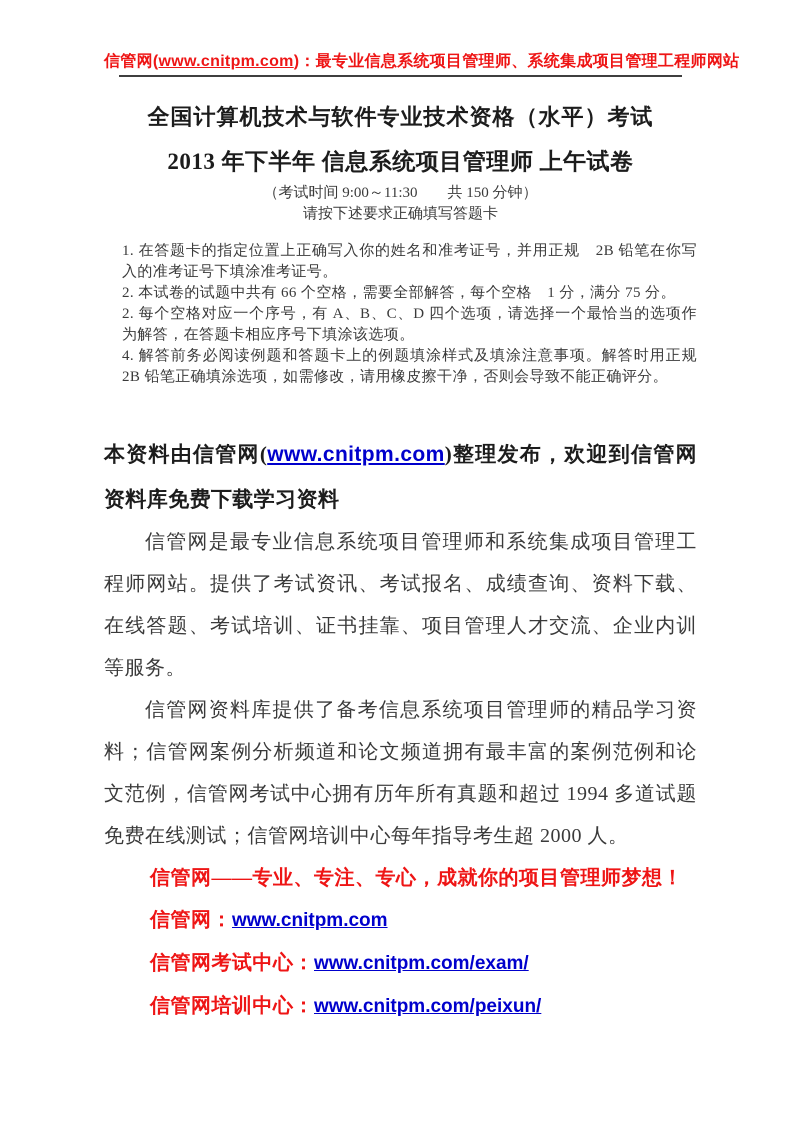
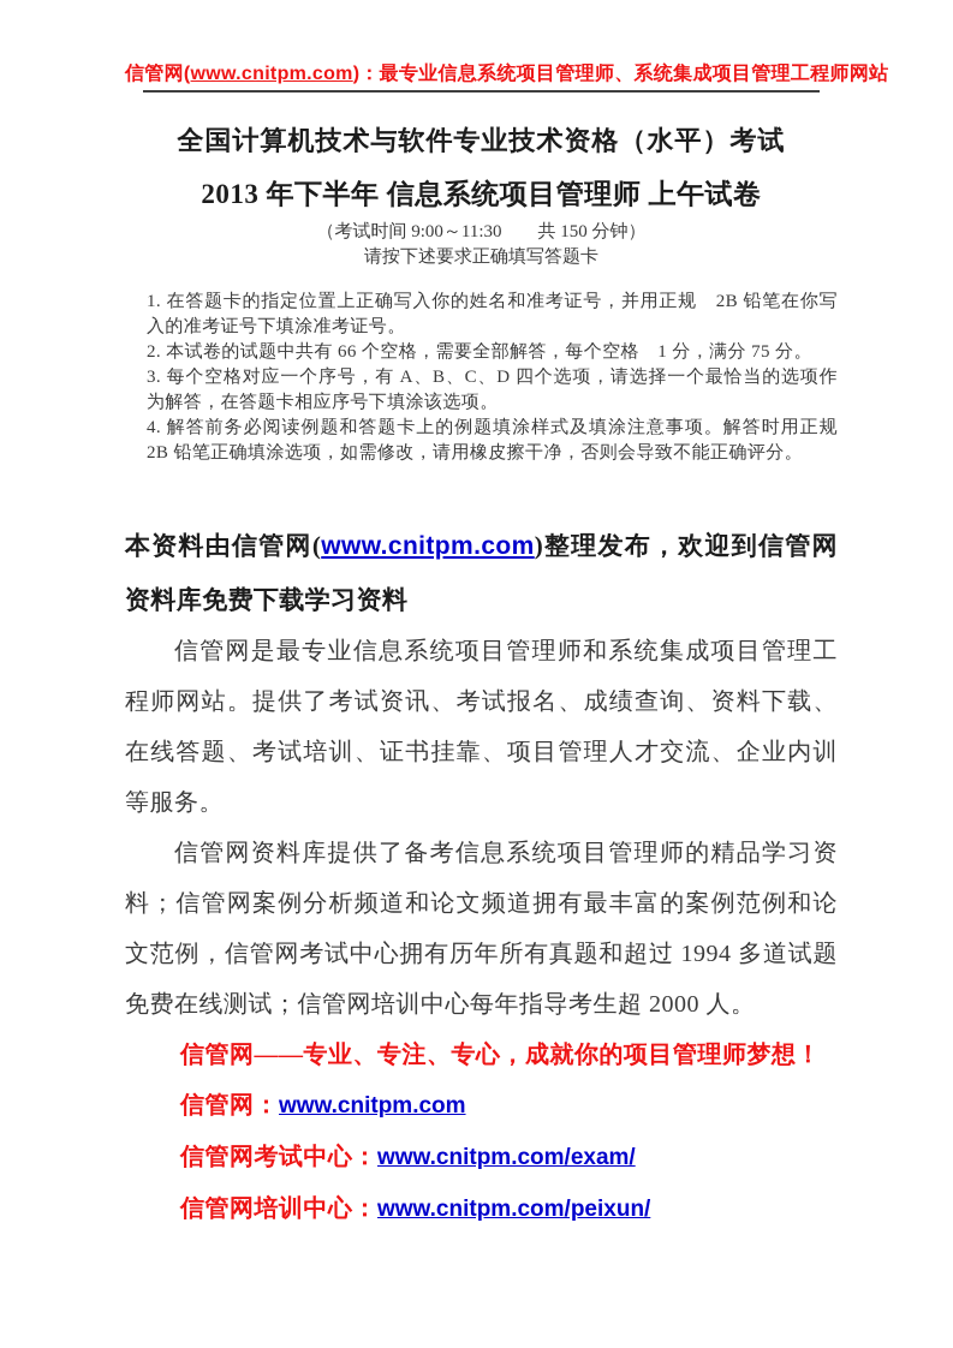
  信管网(www.cnitpm.com)：最专业信息系统项目管理师、系统集成项目管理工程师网站
  全国计算机技术与软件专业技术资格（水平）考试
  2013 年下半年 信息系统项目管理师 上午试卷
  （考试时间 9:00～11:30 共 150 分钟）
  请按下述要求正确填写答题卡
  1. 在答题卡的指定位置上正确写入你的姓名和准考证号，并用正规 2B 铅笔在你写入的准考证号下填涂准考证号。
  2. 本试卷的试题中共有 66 个空格，需要全部解答，每个空格 1 分，满分 75 分。
- 2. 每个空格对应一个序号，有 A、B、C、D 四个选项，请选择一个最恰当的选项作为解答，在答题卡相应序号下填涂该选项。
+ 3. 每个空格对应一个序号，有 A、B、C、D 四个选项，请选择一个最恰当的选项作为解答，在答题卡相应序号下填涂该选项。
  4. 解答前务必阅读例题和答题卡上的例题填涂样式及填涂注意事项。解答时用正规 2B 铅笔正确填涂选项，如需修改，请用橡皮擦干净，否则会导致不能正确评分。
  本资料由信管网(www.cnitpm.com)整理发布，欢迎到信管网资料库免费下载学习资料
  信管网是最专业信息系统项目管理师和系统集成项目管理工程师网站。提供了考试资讯、考试报名、成绩查询、资料下载、在线答题、考试培训、证书挂靠、项目管理人才交流、企业内训等服务。
  信管网资料库提供了备考信息系统项目管理师的精品学习资料；信管网案例分析频道和论文频道拥有最丰富的案例范例和论文范例，信管网考试中心拥有历年所有真题和超过 1994 多道试题免费在线测试；信管网培训中心每年指导考生超 2000 人。
  信管网——专业、专注、专心，成就你的项目管理师梦想！
  信管网：www.cnitpm.com
  信管网考试中心：www.cnitpm.com/exam/
  信管网培训中心：www.cnitpm.com/peixun/
